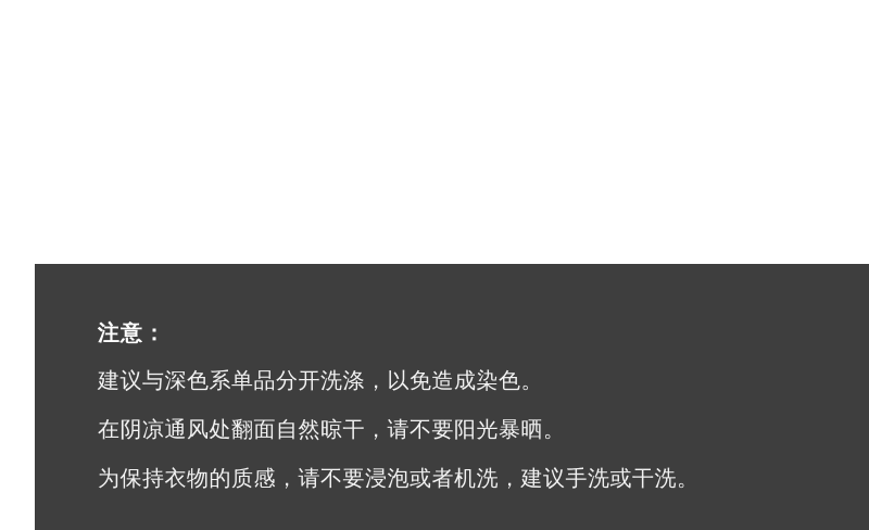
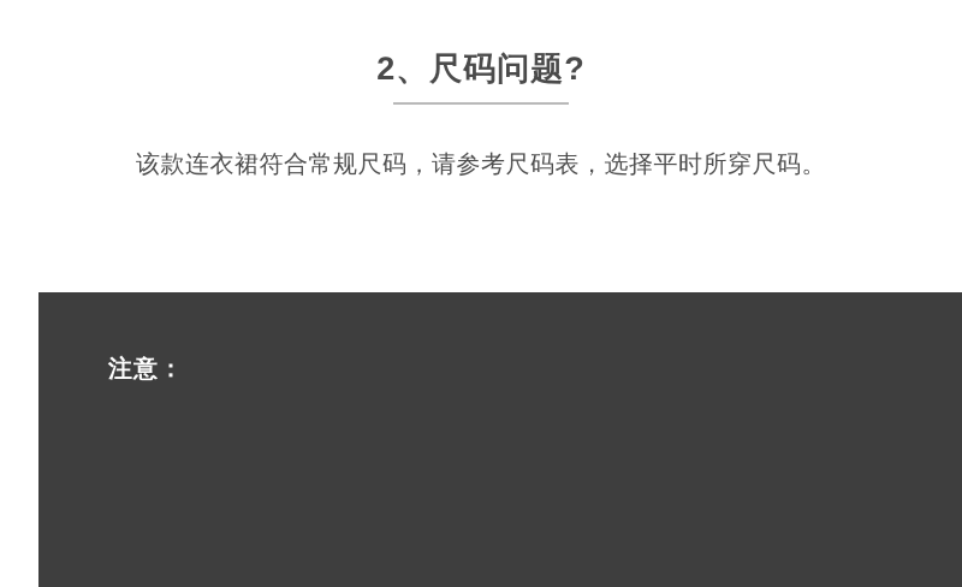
+ 2、尺码问题?
+ 该款连衣裙符合常规尺码，请参考尺码表，选择平时所穿尺码。
  注意：
- 建议与深色系单品分开洗涤，以免造成染色。
- 在阴凉通风处翻面自然晾干，请不要阳光暴晒。
- 为保持衣物的质感，请不要浸泡或者机洗，建议手洗或干洗。
